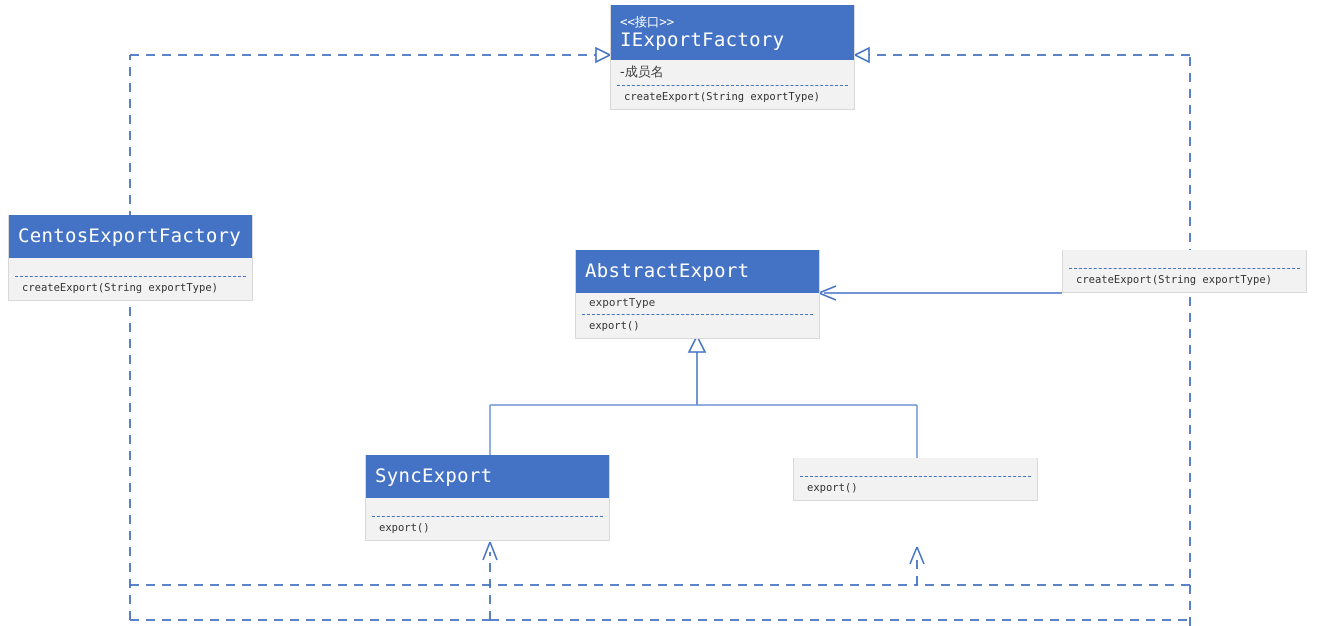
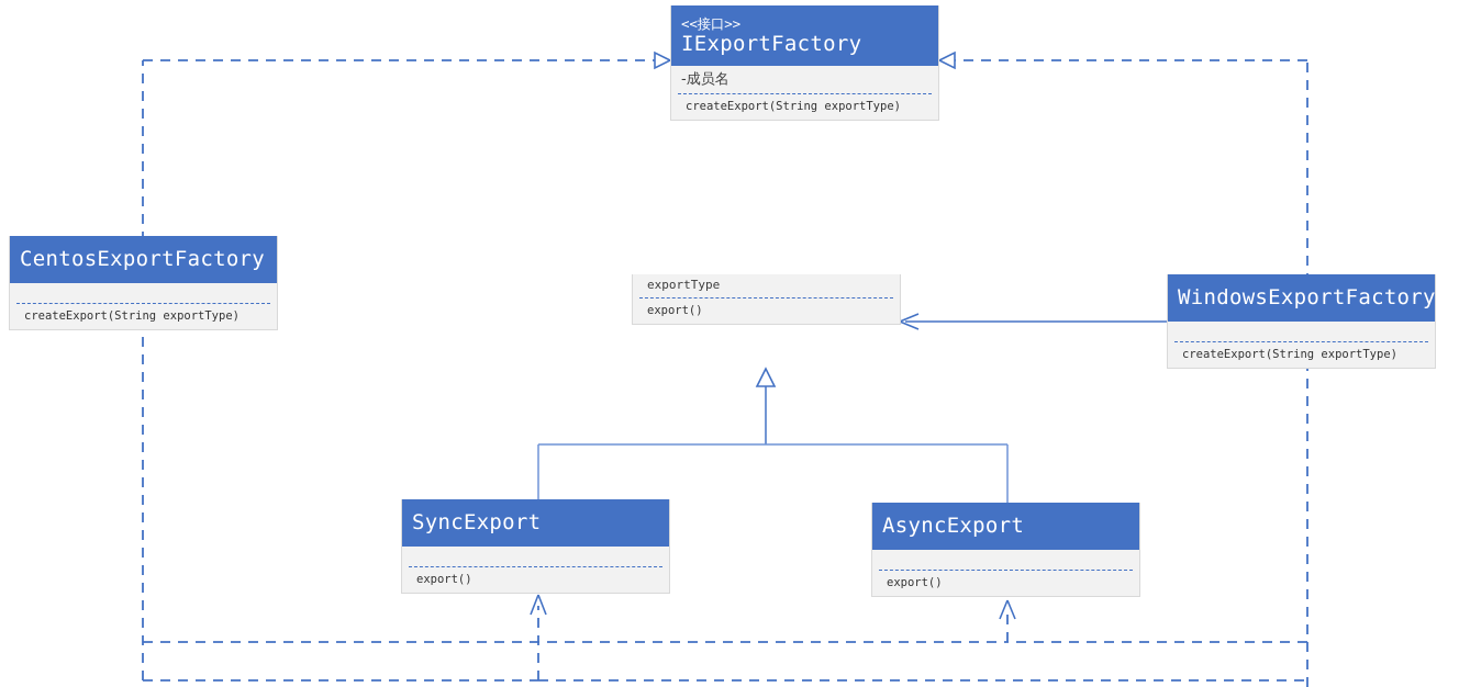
  <<接口>>
  IExportFactory
  -成员名
  createExport(String exportType)
  CentosExportFactory
  createExport(String exportType)
+ WindowsExportFactory
  createExport(String exportType)
- AbstractExport
  exportType
  export()
  SyncExport
  export()
+ AsyncExport
  export()
